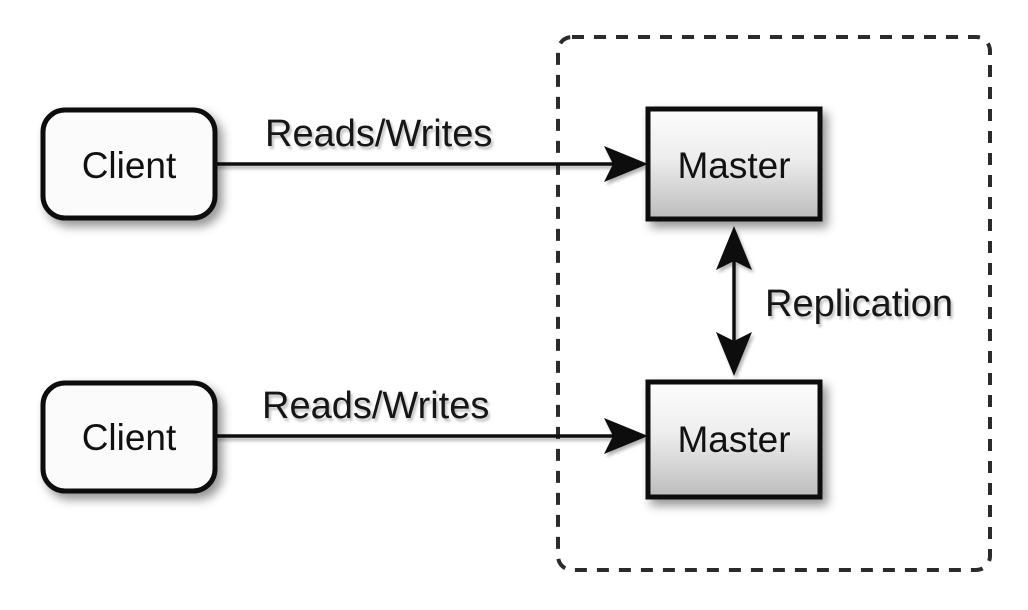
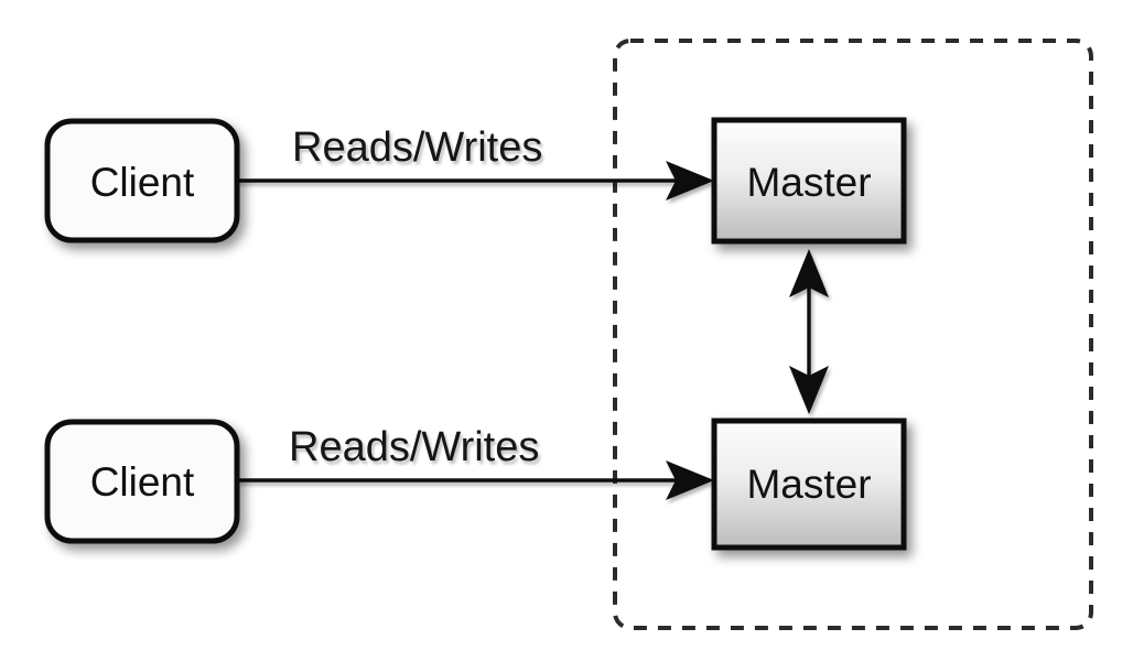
  Client
  Client
  Master
  Master
  Reads/Writes
  Reads/Writes
- Replication
